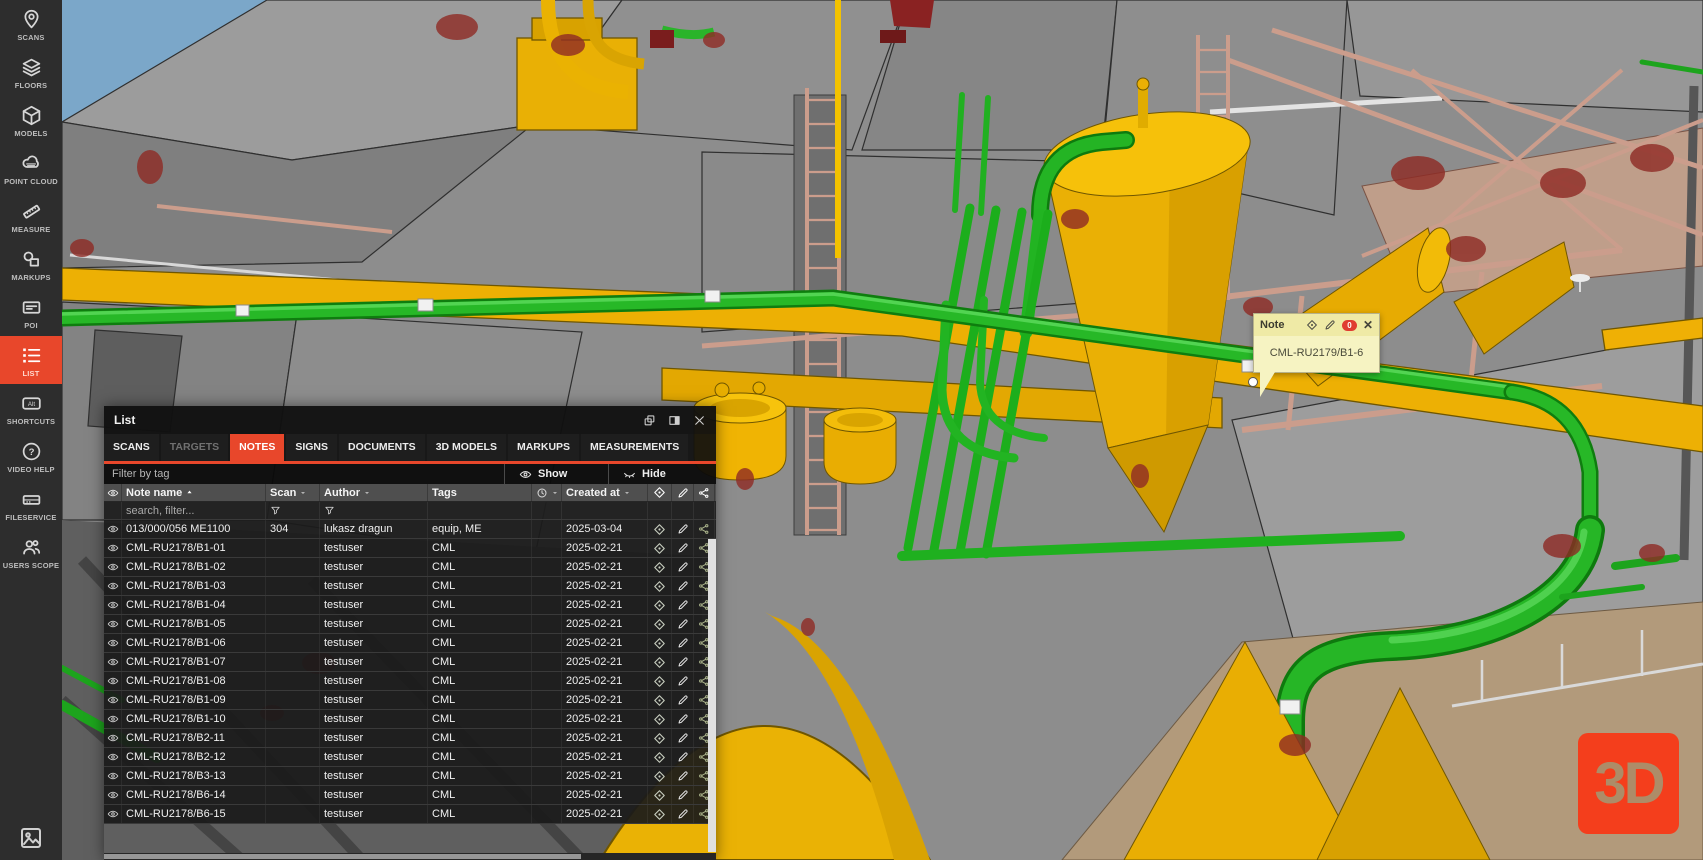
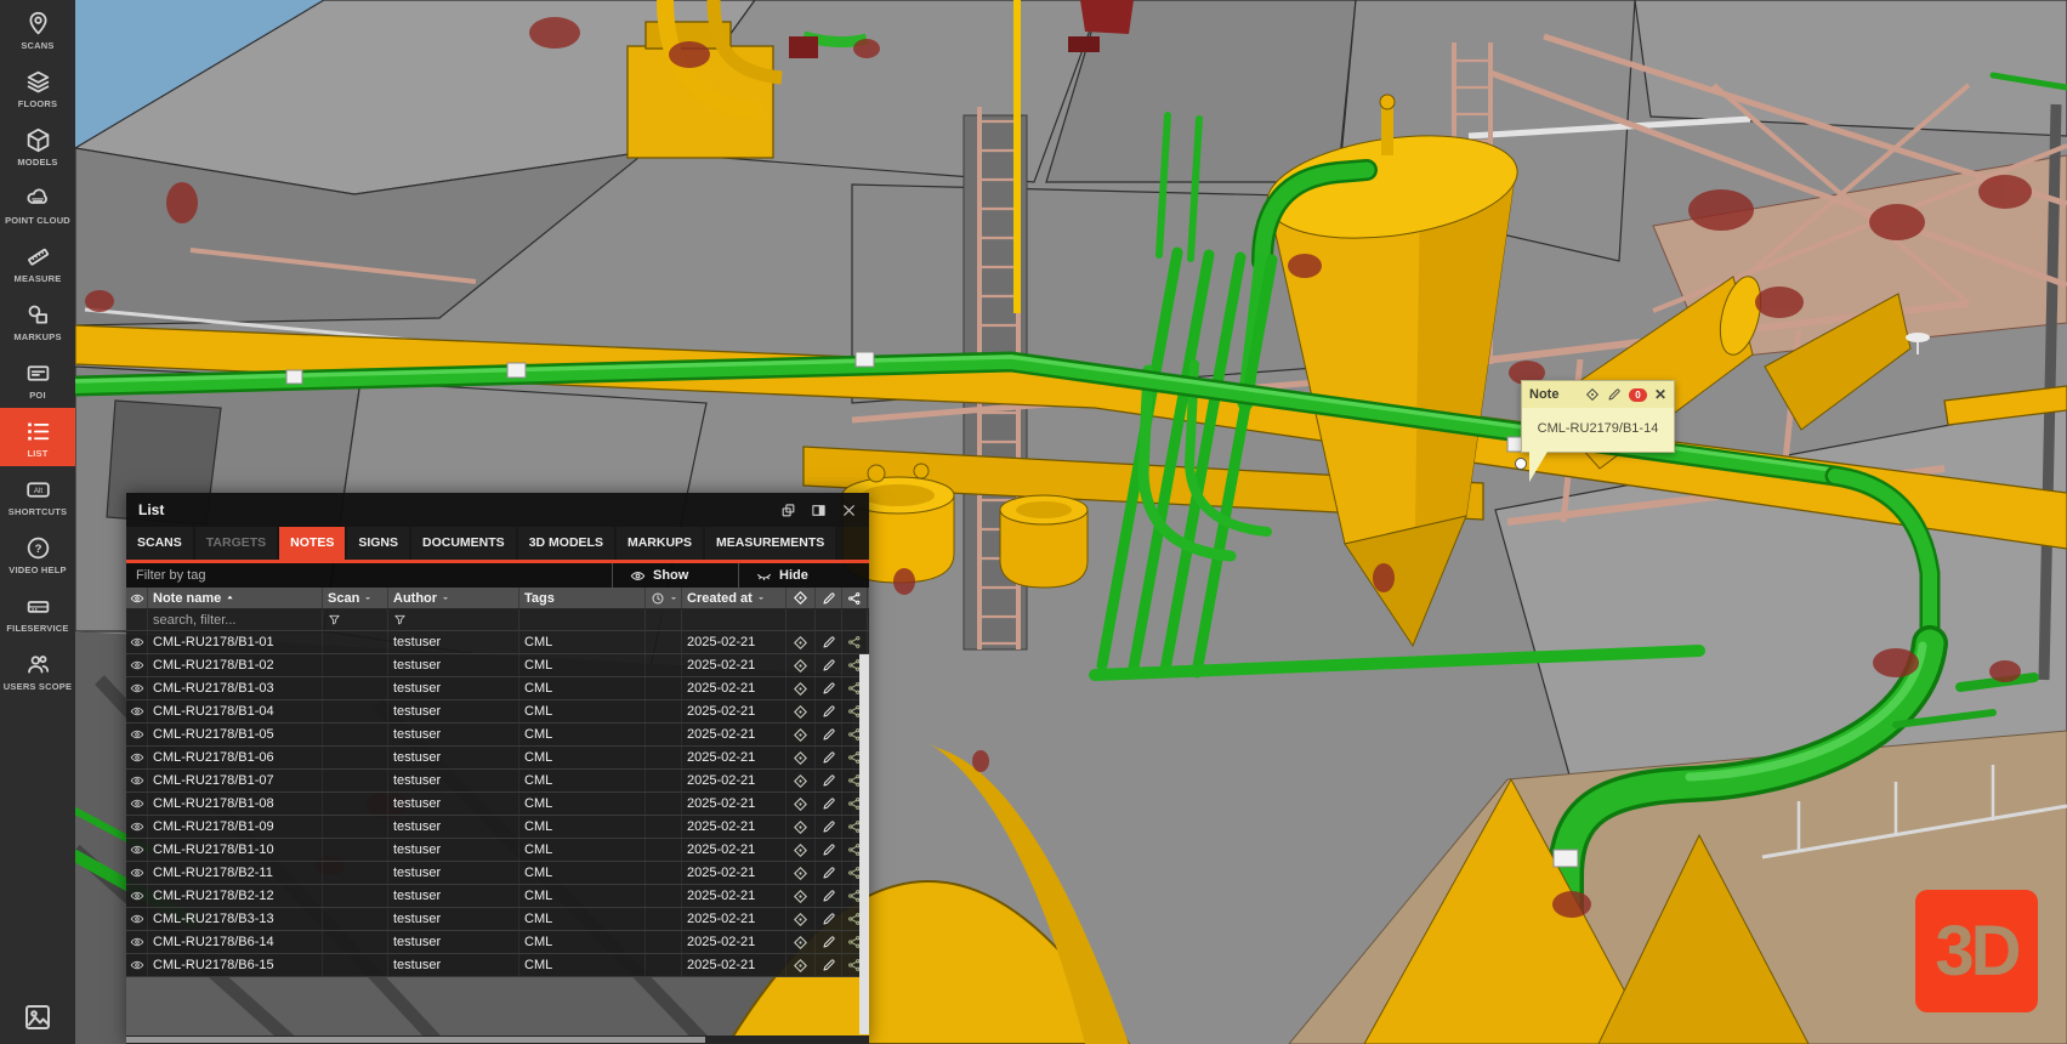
  Note
  0
  ✕
- CML-RU2179/B1-6
+ CML-RU2179/B1-14
  3D
  List
  SCANS
  TARGETS
  NOTES
  SIGNS
  DOCUMENTS
  3D MODELS
  MARKUPS
  MEASUREMENTS
  Filter by tag
  Show
  Hide
  Note name
  Scan
  Author
  Tags
  Created at
  search, filter...
- 013/000/056 ME1100
- 304
- lukasz dragun
- equip, ME
- 2025-03-04
  CML-RU2178/B1-01
  testuser
  CML
  2025-02-21
  CML-RU2178/B1-02
  testuser
  CML
  2025-02-21
  CML-RU2178/B1-03
  testuser
  CML
  2025-02-21
  CML-RU2178/B1-04
  testuser
  CML
  2025-02-21
  CML-RU2178/B1-05
  testuser
  CML
  2025-02-21
  CML-RU2178/B1-06
  testuser
  CML
  2025-02-21
  CML-RU2178/B1-07
  testuser
  CML
  2025-02-21
  CML-RU2178/B1-08
  testuser
  CML
  2025-02-21
  CML-RU2178/B1-09
  testuser
  CML
  2025-02-21
  CML-RU2178/B1-10
  testuser
  CML
  2025-02-21
  CML-RU2178/B2-11
  testuser
  CML
  2025-02-21
  CML-RU2178/B2-12
  testuser
  CML
  2025-02-21
  CML-RU2178/B3-13
  testuser
  CML
  2025-02-21
  CML-RU2178/B6-14
  testuser
  CML
  2025-02-21
  CML-RU2178/B6-15
  testuser
  CML
  2025-02-21
  SCANS
  FLOORS
  MODELS
  POINT CLOUD
  MEASURE
  MARKUPS
  POI
  LIST
  SHORTCUTS
  VIDEO HELP
  FILESERVICE
  USERS SCOPE
